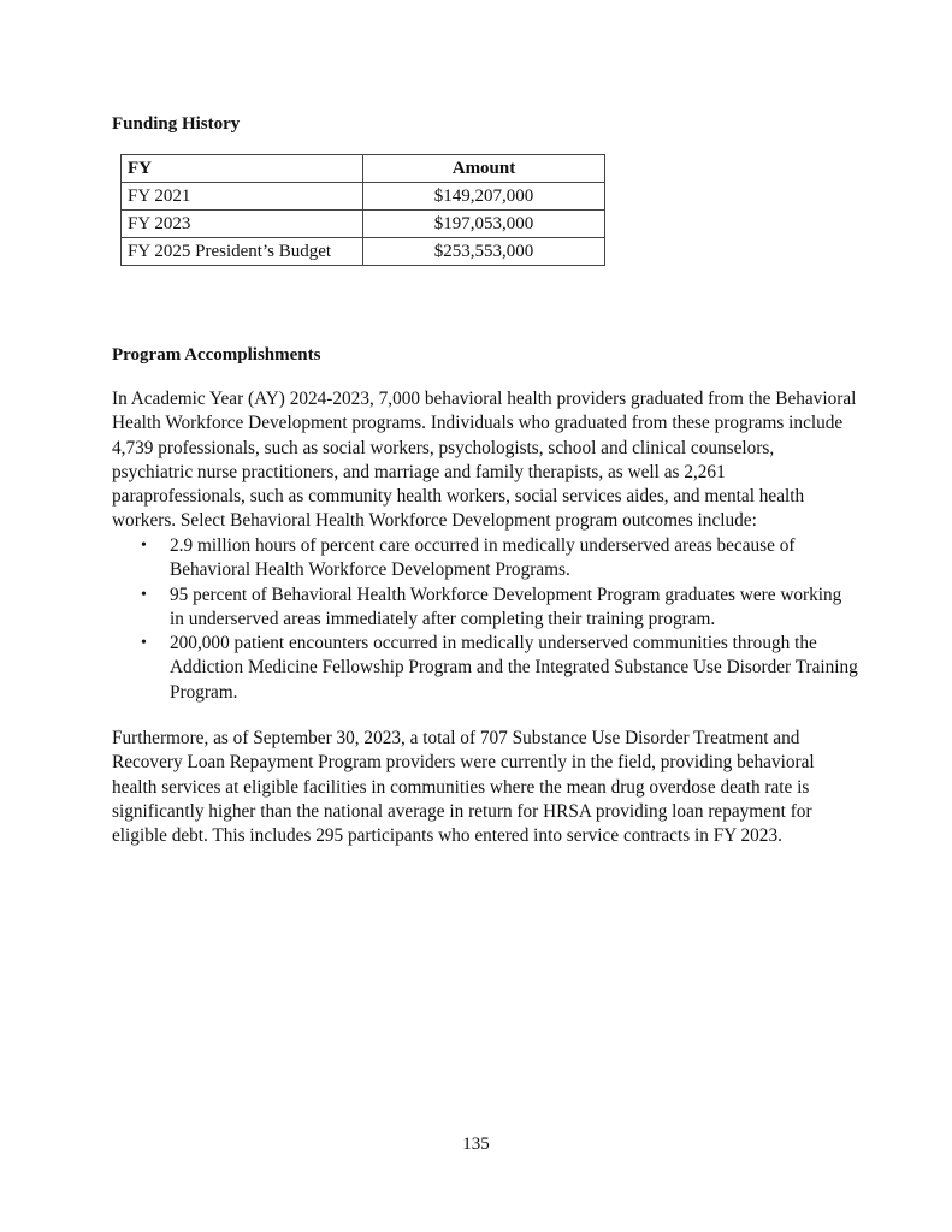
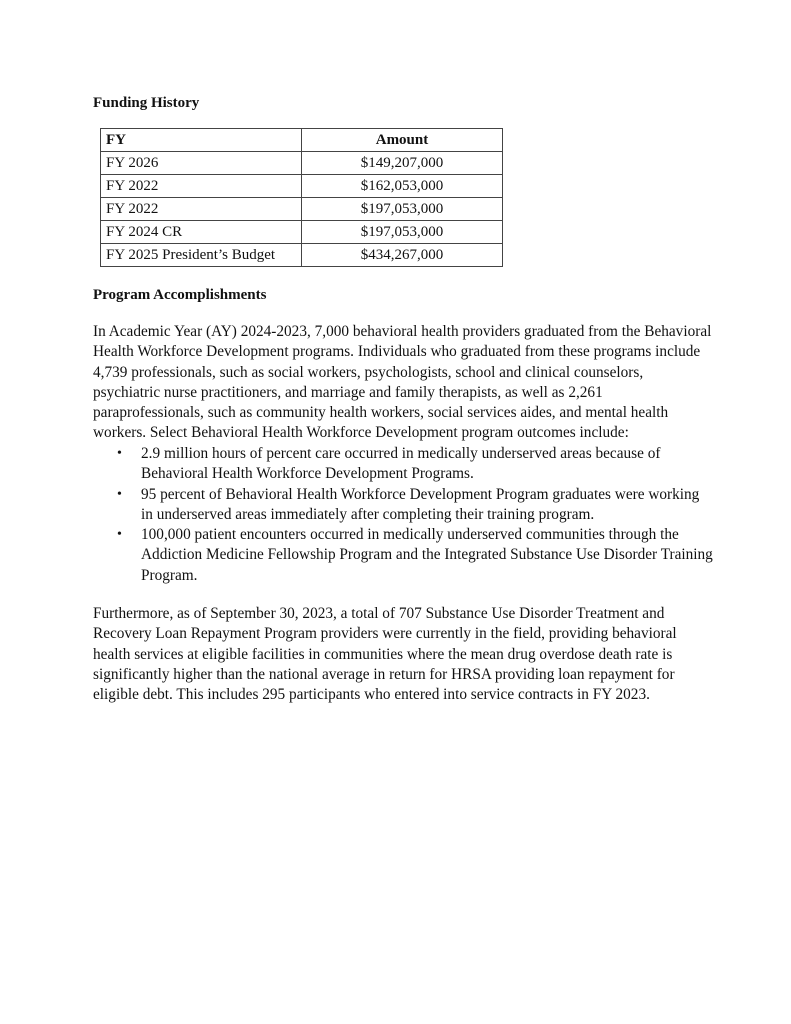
  Funding History
  FY	Amount
- FY 2021	$149,207,000
+ FY 2026	$149,207,000
+ FY 2022	$162,053,000
- FY 2023	$197,053,000
+ FY 2022	$197,053,000
+ FY 2024 CR	$197,053,000
- FY 2025 President’s Budget	$253,553,000
+ FY 2025 President’s Budget	$434,267,000
  Program Accomplishments
  In Academic Year (AY) 2024-2023, 7,000 behavioral health providers graduated from the Behavioral Health Workforce Development programs. Individuals who graduated from these programs include 4,739 professionals, such as social workers, psychologists, school and clinical counselors, psychiatric nurse practitioners, and marriage and family therapists, as well as 2,261 paraprofessionals, such as community health workers, social services aides, and mental health workers. Select Behavioral Health Workforce Development program outcomes include:
  •
  2.9 million hours of percent care occurred in medically underserved areas because of Behavioral Health Workforce Development Programs.
  •
  95 percent of Behavioral Health Workforce Development Program graduates were working in underserved areas immediately after completing their training program.
  •
- 200,000 patient encounters occurred in medically underserved communities through the Addiction Medicine Fellowship Program and the Integrated Substance Use Disorder Training Program.
+ 100,000 patient encounters occurred in medically underserved communities through the Addiction Medicine Fellowship Program and the Integrated Substance Use Disorder Training Program.
  Furthermore, as of September 30, 2023, a total of 707 Substance Use Disorder Treatment and Recovery Loan Repayment Program providers were currently in the field, providing behavioral health services at eligible facilities in communities where the mean drug overdose death rate is significantly higher than the national average in return for HRSA providing loan repayment for eligible debt. This includes 295 participants who entered into service contracts in FY 2023.
- 135
